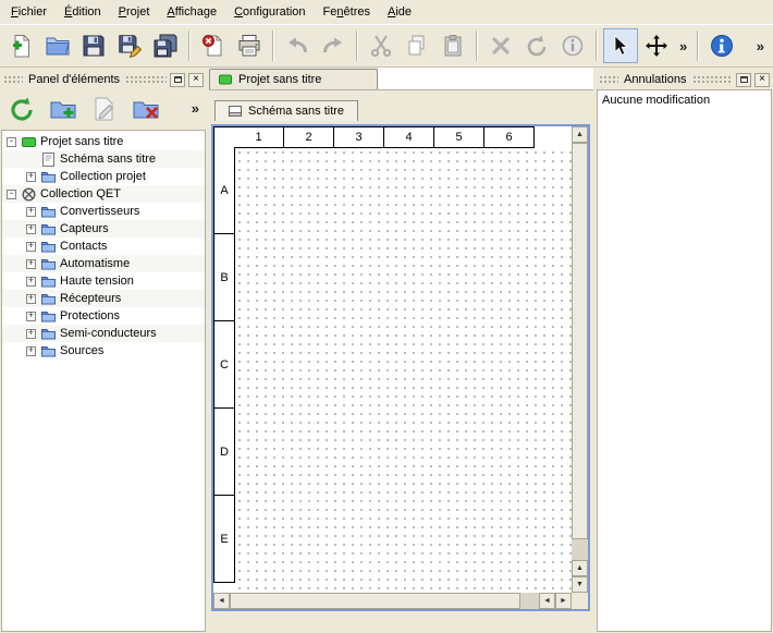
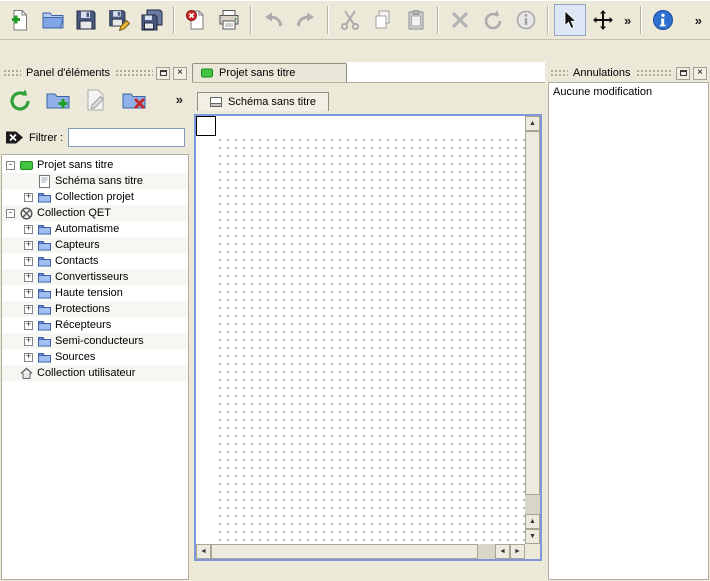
- Fichier
- Édition
- Projet
- Affichage
- Configuration
- Fenêtres
- Aide
  »
  »
  Panel d'éléments
  ×
  »
+ Filtrer :
  -
  Projet sans titre
  Schéma sans titre
  +
  Collection projet
  -
  Collection QET
  +
- Convertisseurs
+ Automatisme
  +
  Capteurs
  +
  Contacts
  +
- Automatisme
+ Convertisseurs
  +
  Haute tension
  +
- Récepteurs
+ Protections
  +
- Protections
+ Récepteurs
  +
  Semi-conducteurs
  +
  Sources
+ Collection utilisateur
  Projet sans titre
  Schéma sans titre
- 1
- 2
- 3
- 4
- 5
- 6
- A
- B
- C
- D
- E
  Annulations
  ×
  Aucune modification
